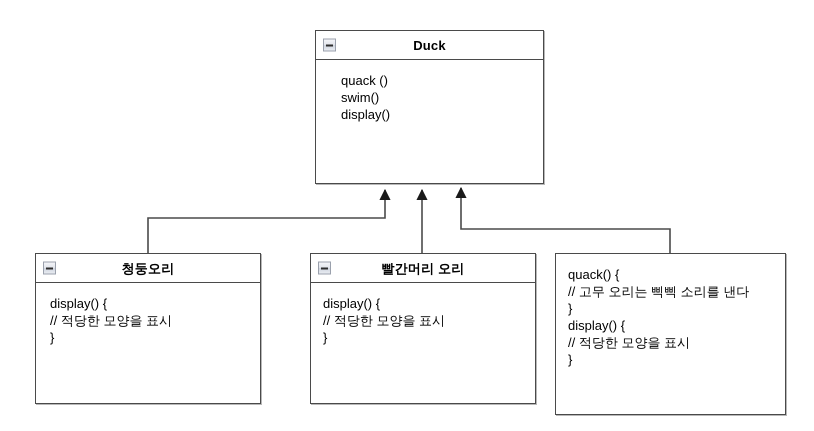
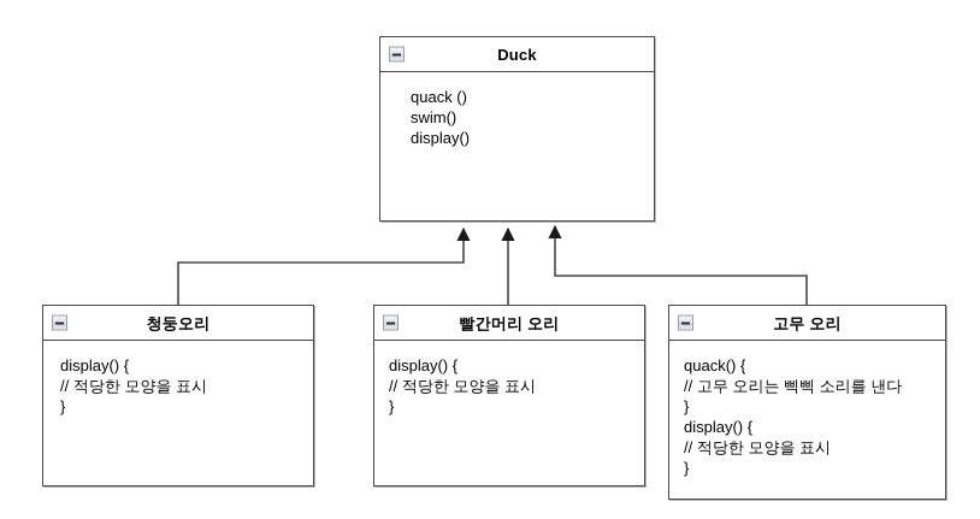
  Duck
  quack ()
  swim()
  display()
  청둥오리
  display() {
  // 적당한 모양을 표시
  }
  빨간머리 오리
  display() {
  // 적당한 모양을 표시
  }
+ 고무 오리
  quack() {
  // 고무 오리는 삑삑 소리를 낸다
  }
  display() {
  // 적당한 모양을 표시
  }
